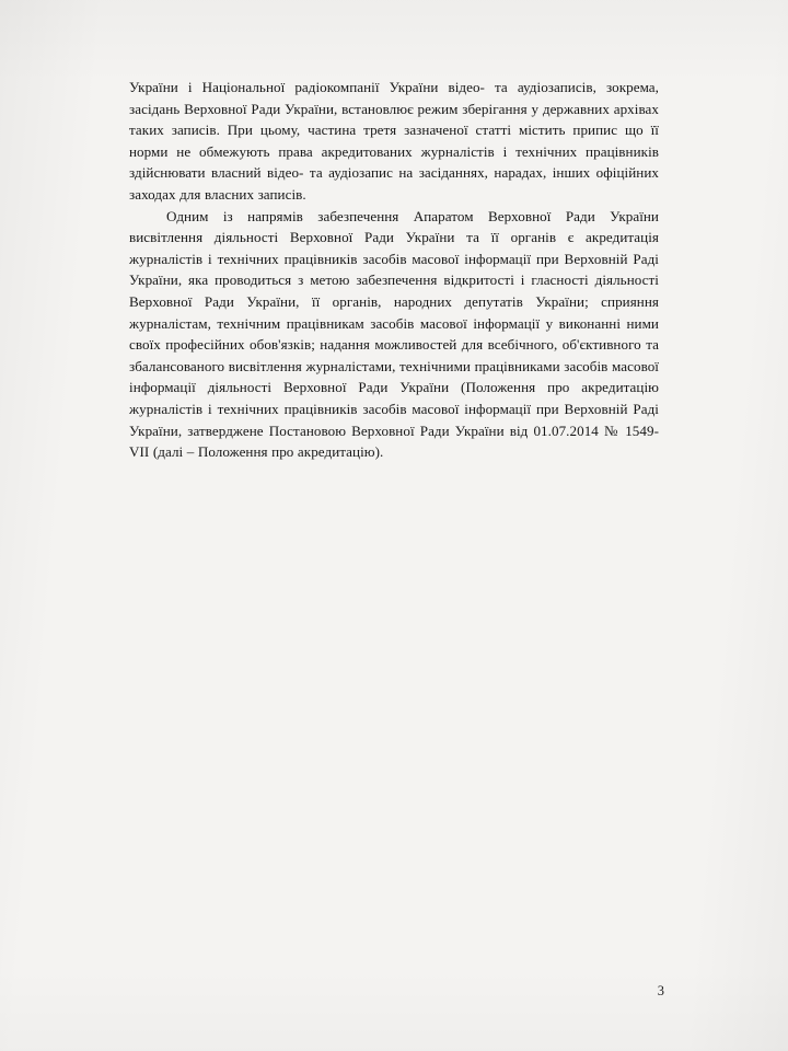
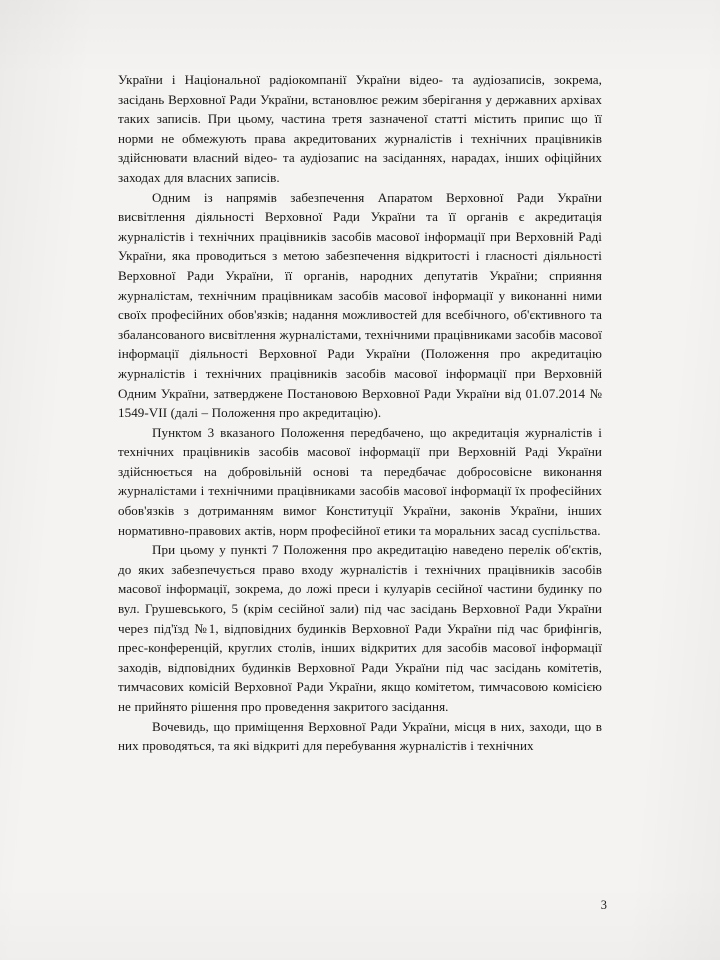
  України і Національної радіокомпанії України відео- та аудіозаписів, зокрема, засідань Верховної Ради України, встановлює режим зберігання у державних архівах таких записів. При цьому, частина третя зазначеної статті містить припис що її норми не обмежують права акредитованих журналістів і технічних працівників здійснювати власний відео- та аудіозапис на засіданнях, нарадах, інших офіційних заходах для власних записів.
- Одним із напрямів забезпечення Апаратом Верховної Ради України висвітлення діяльності Верховної Ради України та її органів є акредитація журналістів і технічних працівників засобів масової інформації при Верховній Раді України, яка проводиться з метою забезпечення відкритості і гласності діяльності Верховної Ради України, її органів, народних депутатів України; сприяння журналістам, технічним працівникам засобів масової інформації у виконанні ними своїх професійних обов'язків; надання можливостей для всебічного, об'єктивного та збалансованого висвітлення журналістами, технічними працівниками засобів масової інформації діяльності Верховної Ради України (Положення про акредитацію журналістів і технічних працівників засобів масової інформації при Верховній Раді України, затверджене Постановою Верховної Ради України від 01.07.2014 № 1549-VII (далі – Положення про акредитацію).
+ Одним із напрямів забезпечення Апаратом Верховної Ради України висвітлення діяльності Верховної Ради України та її органів є акредитація журналістів і технічних працівників засобів масової інформації при Верховній Раді України, яка проводиться з метою забезпечення відкритості і гласності діяльності Верховної Ради України, її органів, народних депутатів України; сприяння журналістам, технічним працівникам засобів масової інформації у виконанні ними своїх професійних обов'язків; надання можливостей для всебічного, об'єктивного та збалансованого висвітлення журналістами, технічними працівниками засобів масової інформації діяльності Верховної Ради України (Положення про акредитацію журналістів і технічних працівників засобів масової інформації при Верховній Одним України, затверджене Постановою Верховної Ради України від 01.07.2014 № 1549-VII (далі – Положення про акредитацію).
+ Пунктом 3 вказаного Положення передбачено, що акредитація журналістів і технічних працівників засобів масової інформації при Верховній Раді України здійснюється на добровільній основі та передбачає добросовісне виконання журналістами і технічними працівниками засобів масової інформації їх професійних обов'язків з дотриманням вимог Конституції України, законів України, інших нормативно-правових актів, норм професійної етики та моральних засад суспільства.
+ При цьому у пункті 7 Положення про акредитацію наведено перелік об'єктів, до яких забезпечується право входу журналістів і технічних працівників засобів масової інформації, зокрема, до ложі преси і кулуарів сесійної частини будинку по вул. Грушевського, 5 (крім сесійної зали) під час засідань Верховної Ради України через під'їзд №1, відповідних будинків Верховної Ради України під час брифінгів, прес-конференцій, круглих столів, інших відкритих для засобів масової інформації заходів, відповідних будинків Верховної Ради України під час засідань комітетів, тимчасових комісій Верховної Ради України, якщо комітетом, тимчасовою комісією не прийнято рішення про проведення закритого засідання.
+ Вочевидь, що приміщення Верховної Ради України, місця в них, заходи, що в них проводяться, та які відкриті для перебування журналістів і технічних
  3
